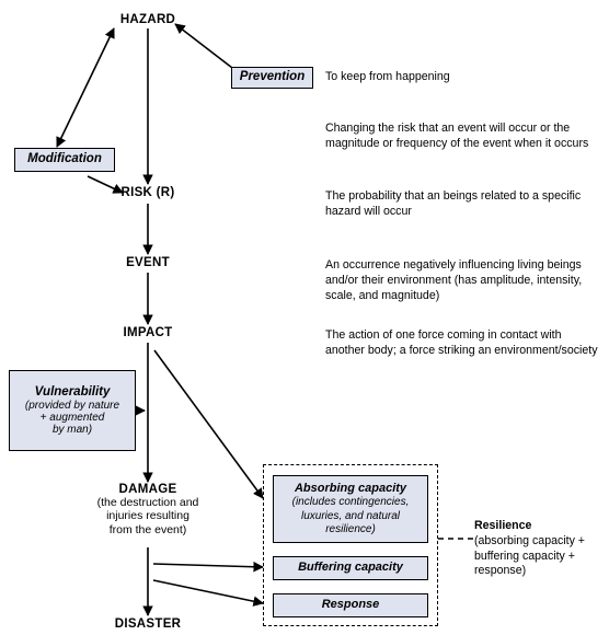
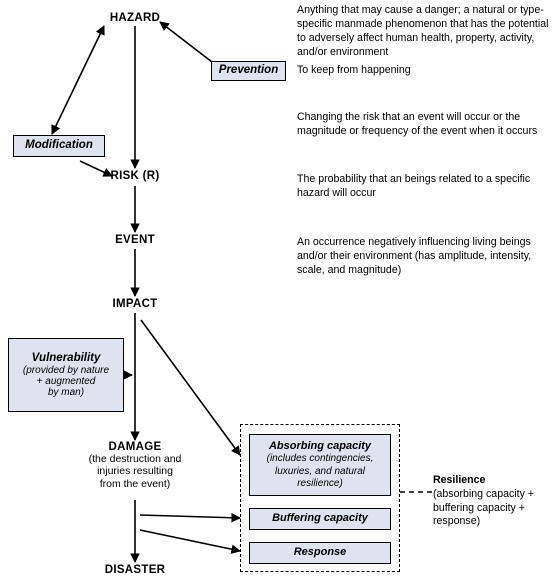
  HAZARD
  Prevention
  Modification
  RISK (R)
  EVENT
  IMPACT
  Vulnerability
  (provided by nature
  + augmented
  by man)
  DAMAGE
  (the destruction and
  injuries resulting
  from the event)
  DISASTER
  Absorbing capacity
  (includes contingencies,
  luxuries, and natural
  resilience)
  Buffering capacity
  Response
  Resilience
  (absorbing capacity + buffering capacity + response)
+ Anything that may cause a danger; a natural or type-specific manmade phenomenon that has the potential to adversely affect human health, property, activity, and/or environment
  To keep from happening
  Changing the risk that an event will occur or the magnitude or frequency of the event when it occurs
  The probability that an beings related to a specific hazard will occur
  An occurrence negatively influencing living beings and/or their environment (has amplitude, intensity, scale, and magnitude)
- The action of one force coming in contact with another body; a force striking an environment/society
